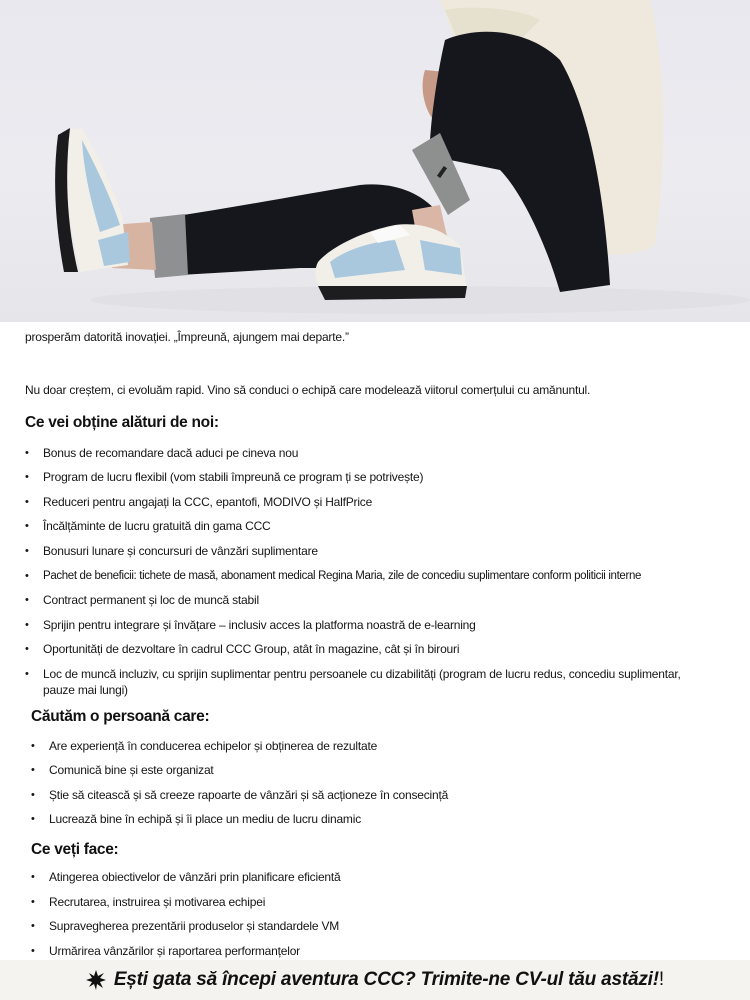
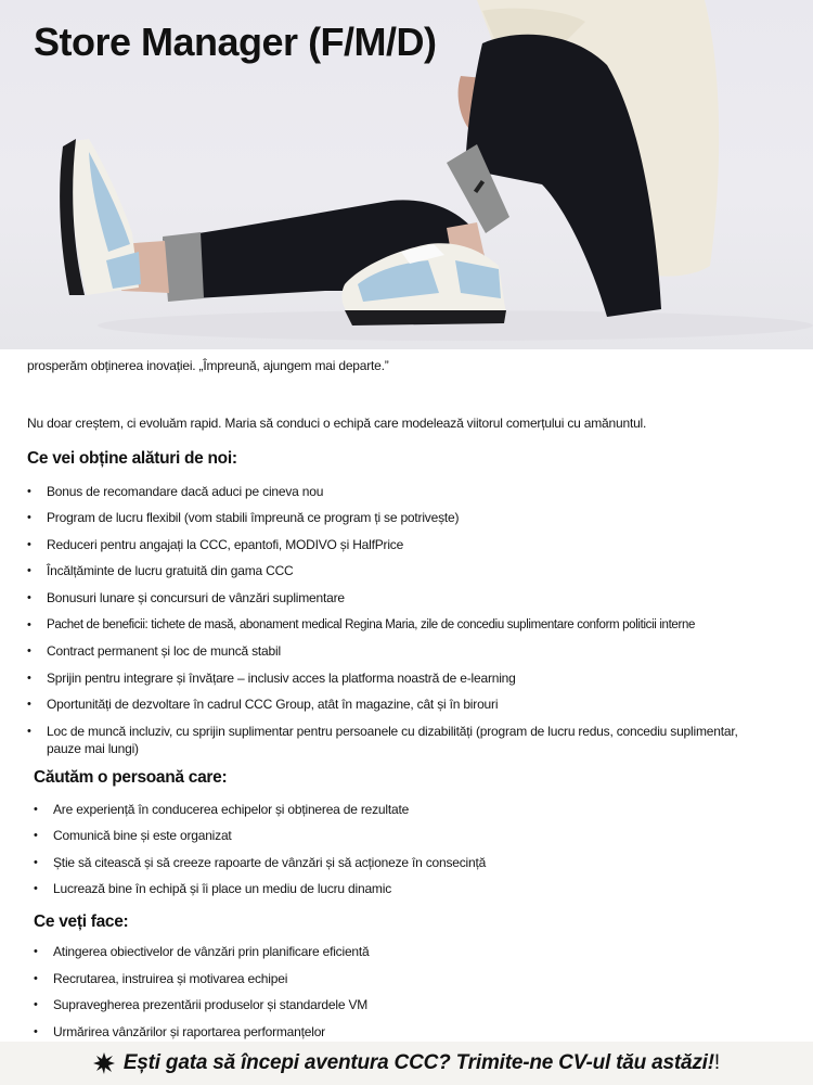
+ Store Manager (F/M/D)
- prosperăm datorită inovației. „Împreună, ajungem mai departe.”
+ prosperăm obținerea inovației. „Împreună, ajungem mai departe.”
- Nu doar creștem, ci evoluăm rapid. Vino să conduci o echipă care modelează viitorul comerțului cu amănuntul.
+ Nu doar creștem, ci evoluăm rapid. Maria să conduci o echipă care modelează viitorul comerțului cu amănuntul.
  Ce vei obține alături de noi:
  •
  Bonus de recomandare dacă aduci pe cineva nou
  •
  Program de lucru flexibil (vom stabili împreună ce program ți se potrivește)
  •
  Reduceri pentru angajați la CCC, epantofi, MODIVO și HalfPrice
  •
  Încălțăminte de lucru gratuită din gama CCC
  •
  Bonusuri lunare și concursuri de vânzări suplimentare
  •
  Pachet de beneficii: tichete de masă, abonament medical Regina Maria, zile de concediu suplimentare conform politicii interne
  •
  Contract permanent și loc de muncă stabil
  •
  Sprijin pentru integrare și învățare – inclusiv acces la platforma noastră de e-learning
  •
  Oportunități de dezvoltare în cadrul CCC Group, atât în magazine, cât și în birouri
  •
  Loc de muncă incluziv, cu sprijin suplimentar pentru persoanele cu dizabilități (program de lucru redus, concediu suplimentar, pauze mai lungi)
  Căutăm o persoană care:
  •
  Are experiență în conducerea echipelor și obținerea de rezultate
  •
  Comunică bine și este organizat
  •
  Știe să citească și să creeze rapoarte de vânzări și să acționeze în consecință
  •
  Lucrează bine în echipă și îi place un mediu de lucru dinamic
  Ce veți face:
  •
  Atingerea obiectivelor de vânzări prin planificare eficientă
  •
  Recrutarea, instruirea și motivarea echipei
  •
  Supravegherea prezentării produselor și standardele VM
  •
  Urmărirea vânzărilor și raportarea performanțelor
  Ești gata să începi aventura CCC? Trimite-ne CV-ul tău astăzi!
  !
